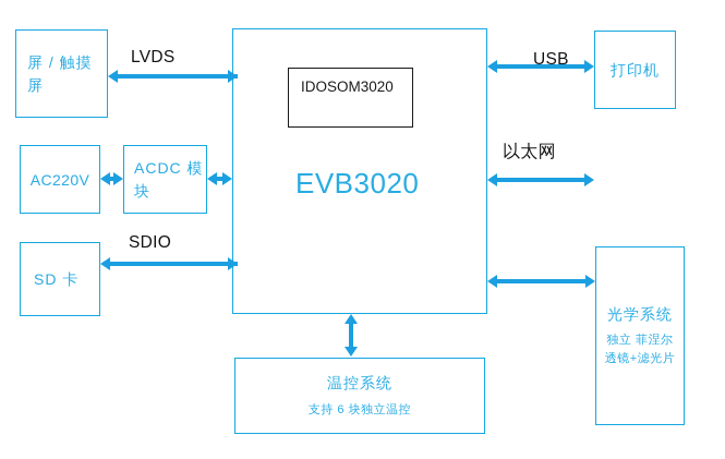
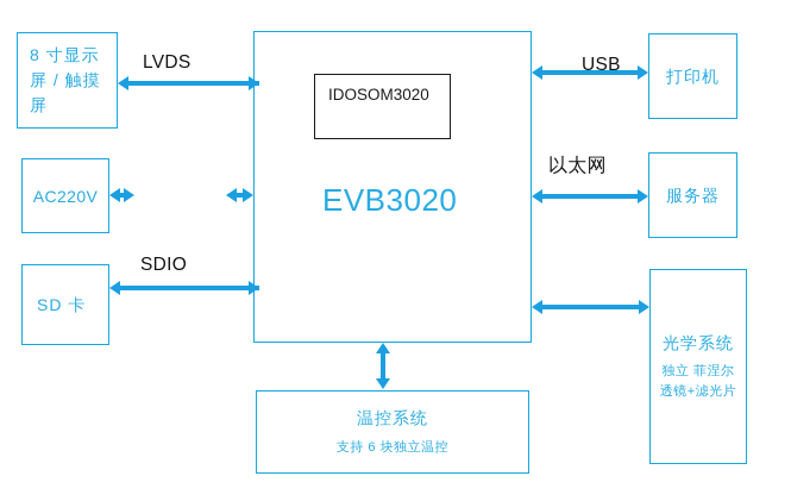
  IDOSOM3020
  EVB3020
+ 8 寸显示
  屏 / 触摸
  屏
  AC220V
- ACDC 模
- 块
  SD 卡
  打印机
+ 服务器
  光学系统
  独立 菲涅尔
  透镜+滤光片
  温控系统
  支持 6 块独立温控
  LVDS
  SDIO
  USB
  以太网
